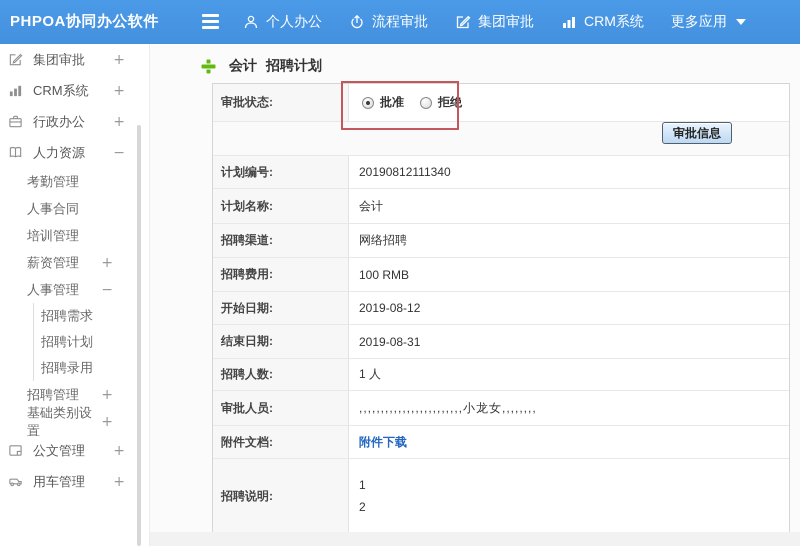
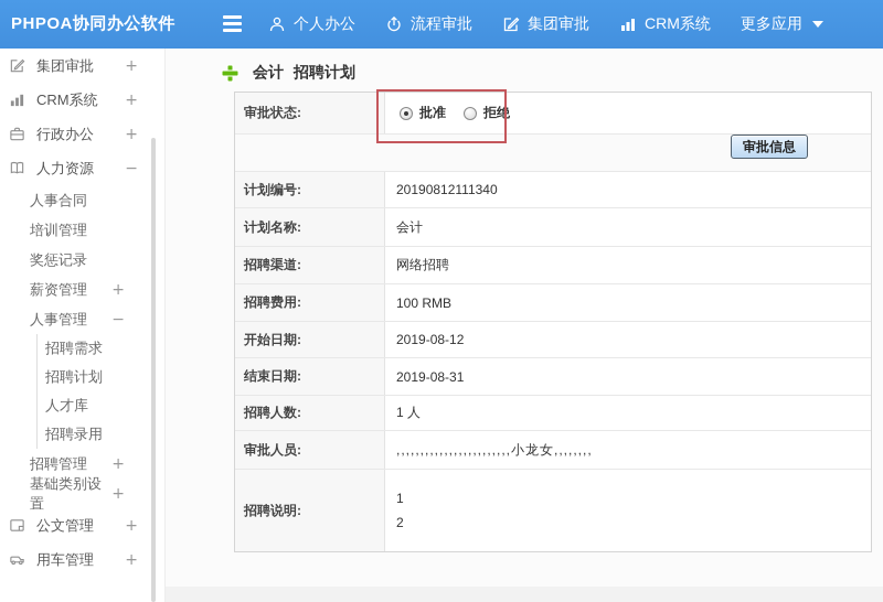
  PHPOA协同办公软件
  个人办公
  流程审批
  集团审批
  CRM系统
  更多应用
  集团审批
  +
  CRM系统
  +
  行政办公
  +
  人力资源
  −
- 考勤管理
  人事合同
  培训管理
+ 奖惩记录
  薪资管理
  +
  人事管理
  −
  招聘需求
  招聘计划
+ 人才库
  招聘录用
  招聘管理
  +
  基础类别设置
  +
  公文管理
  +
  用车管理
  +
  会计
  招聘计划
  审批状态:
  批准
  拒绝
  审批信息
  计划编号:
  20190812111340
  计划名称:
  会计
  招聘渠道:
  网络招聘
  招聘费用:
  100 RMB
  开始日期:
  2019-08-12
  结束日期:
  2019-08-31
  招聘人数:
  1 人
  审批人员:
  ,,,,,,,,,,,,,,,,,,,,,,,,小龙女,,,,,,,,
- 附件文档:
- 附件下载
  招聘说明:
  1
  2
